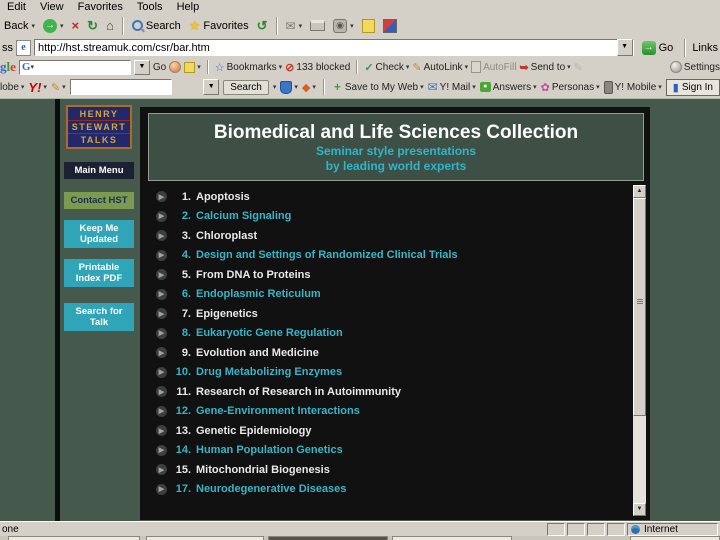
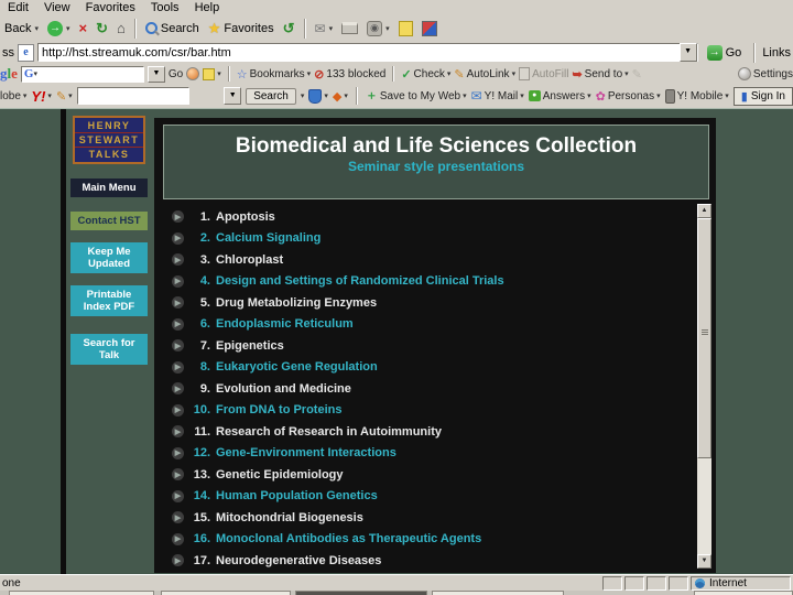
  Edit
  View
  Favorites
  Tools
  Help
  Back
  →
  ×
  ↻
  ⌂
  Search
  ★
  Favorites
  ↺
  ✉
  ◉
  ss
  e
  http://hst.streamuk.com/csr/bar.htm
  →
  Go
  Links
  gle
  G
  Go
  ☆
  Bookmarks
  ⊘
  133 blocked
  ✓
  Check
  ✎
  AutoLink
  AutoFill
  ➥
  Send to
  Settings
  lobe
  Y!
  ✎
  Search
  ◆
  ＋
  Save to My Web
  ✉
  Y! Mail
  Answers
  ✿
  Personas
  Y! Mobile
  ▮
  Sign In
  HENRY
  STEWART
  TALKS
  Main Menu
  Contact HST
  Keep Me
  Updated
  Printable
  Index PDF
  Search for
  Talk
  Biomedical and Life Sciences Collection
  Seminar style presentations
- by leading world experts
  1.
  Apoptosis
  2.
  Calcium Signaling
  3.
  Chloroplast
  4.
  Design and Settings of Randomized Clinical Trials
  5.
- From DNA to Proteins
+ Drug Metabolizing Enzymes
  6.
  Endoplasmic Reticulum
  7.
  Epigenetics
  8.
  Eukaryotic Gene Regulation
  9.
  Evolution and Medicine
  10.
- Drug Metabolizing Enzymes
+ From DNA to Proteins
  11.
  Research of Research in Autoimmunity
  12.
  Gene-Environment Interactions
  13.
  Genetic Epidemiology
  14.
  Human Population Genetics
  15.
  Mitochondrial Biogenesis
+ 16.
+ Monoclonal Antibodies as Therapeutic Agents
  17.
  Neurodegenerative Diseases
  one
  Internet
